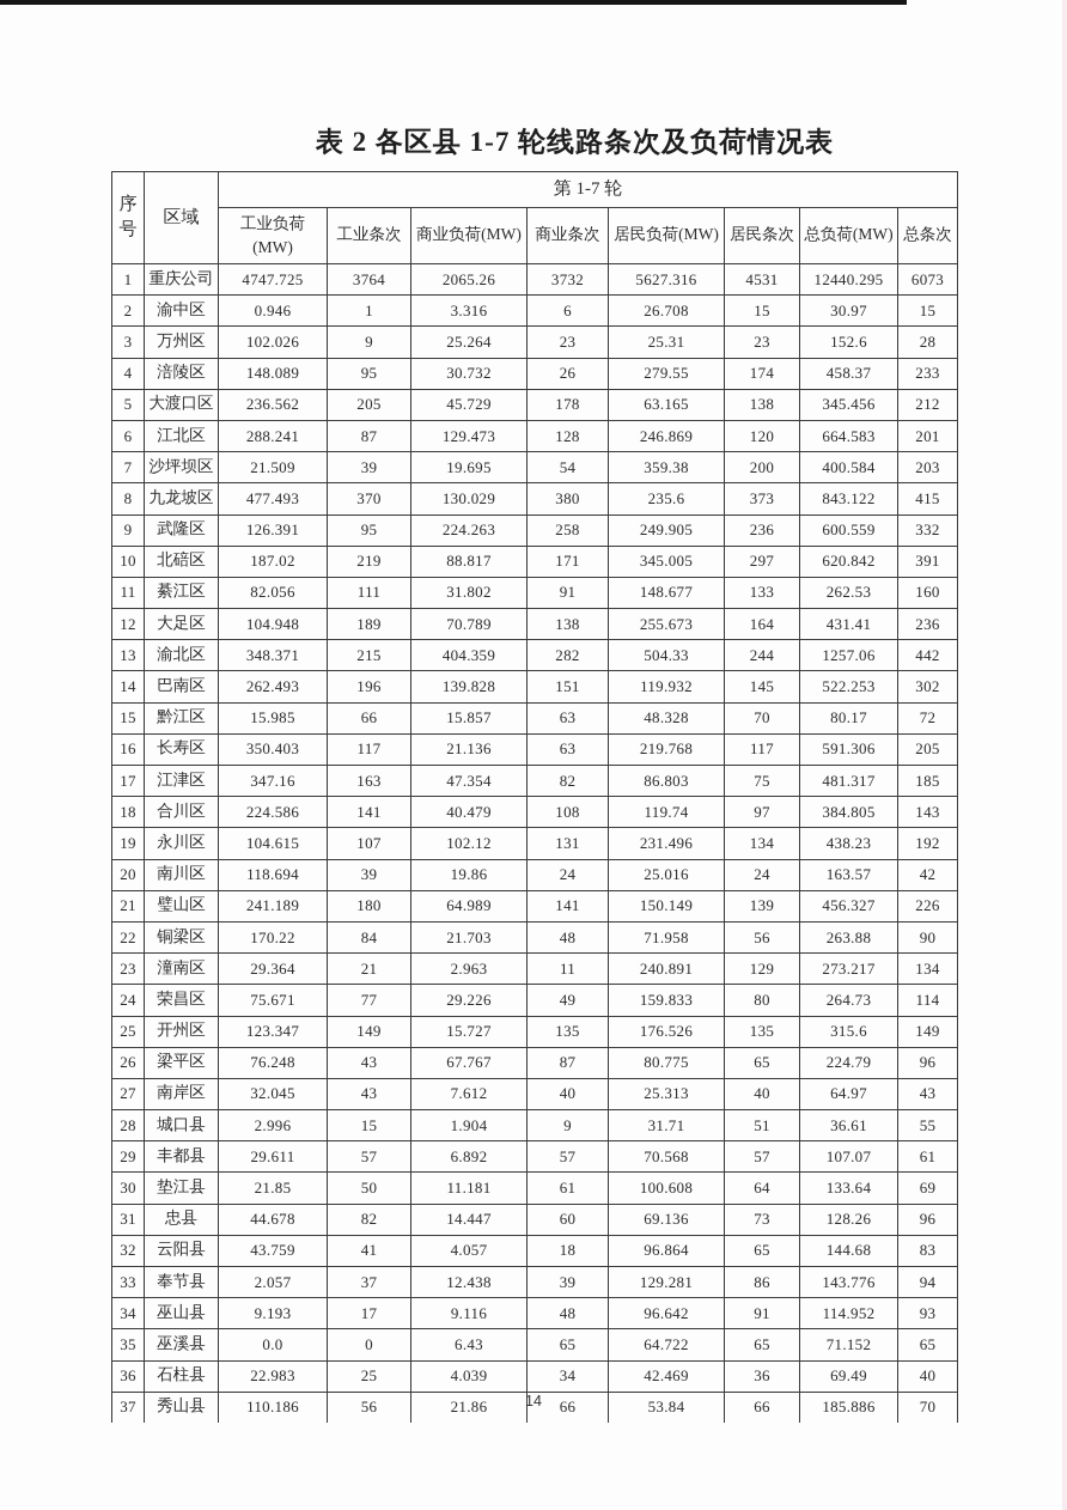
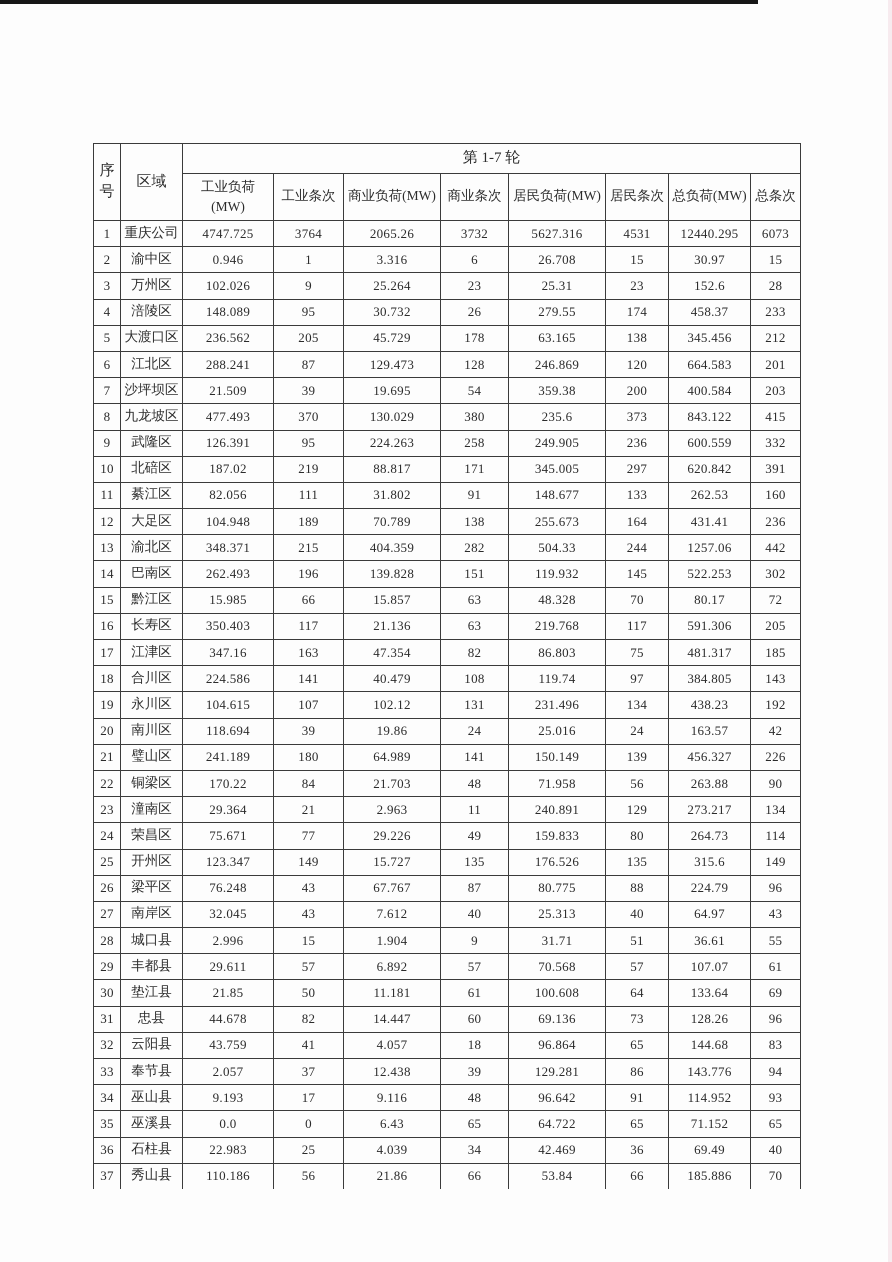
- 表 2 各区县 1-7 轮线路条次及负荷情况表
  序号	区域	第 1-7 轮
  工业负荷 (MW)	工业条次	商业负荷(MW)	商业条次	居民负荷(MW)	居民条次	总负荷(MW)	总条次
  1	重庆公司	4747.725	3764	2065.26	3732	5627.316	4531	12440.295	6073
  2	渝中区	0.946	1	3.316	6	26.708	15	30.97	15
  3	万州区	102.026	9	25.264	23	25.31	23	152.6	28
  4	涪陵区	148.089	95	30.732	26	279.55	174	458.37	233
  5	大渡口区	236.562	205	45.729	178	63.165	138	345.456	212
  6	江北区	288.241	87	129.473	128	246.869	120	664.583	201
  7	沙坪坝区	21.509	39	19.695	54	359.38	200	400.584	203
  8	九龙坡区	477.493	370	130.029	380	235.6	373	843.122	415
  9	武隆区	126.391	95	224.263	258	249.905	236	600.559	332
  10	北碚区	187.02	219	88.817	171	345.005	297	620.842	391
  11	綦江区	82.056	111	31.802	91	148.677	133	262.53	160
  12	大足区	104.948	189	70.789	138	255.673	164	431.41	236
  13	渝北区	348.371	215	404.359	282	504.33	244	1257.06	442
  14	巴南区	262.493	196	139.828	151	119.932	145	522.253	302
  15	黔江区	15.985	66	15.857	63	48.328	70	80.17	72
  16	长寿区	350.403	117	21.136	63	219.768	117	591.306	205
  17	江津区	347.16	163	47.354	82	86.803	75	481.317	185
  18	合川区	224.586	141	40.479	108	119.74	97	384.805	143
  19	永川区	104.615	107	102.12	131	231.496	134	438.23	192
  20	南川区	118.694	39	19.86	24	25.016	24	163.57	42
  21	璧山区	241.189	180	64.989	141	150.149	139	456.327	226
  22	铜梁区	170.22	84	21.703	48	71.958	56	263.88	90
  23	潼南区	29.364	21	2.963	11	240.891	129	273.217	134
  24	荣昌区	75.671	77	29.226	49	159.833	80	264.73	114
  25	开州区	123.347	149	15.727	135	176.526	135	315.6	149
- 26	梁平区	76.248	43	67.767	87	80.775	65	224.79	96
+ 26	梁平区	76.248	43	67.767	87	80.775	88	224.79	96
  27	南岸区	32.045	43	7.612	40	25.313	40	64.97	43
  28	城口县	2.996	15	1.904	9	31.71	51	36.61	55
  29	丰都县	29.611	57	6.892	57	70.568	57	107.07	61
  30	垫江县	21.85	50	11.181	61	100.608	64	133.64	69
  31	忠县	44.678	82	14.447	60	69.136	73	128.26	96
  32	云阳县	43.759	41	4.057	18	96.864	65	144.68	83
  33	奉节县	2.057	37	12.438	39	129.281	86	143.776	94
  34	巫山县	9.193	17	9.116	48	96.642	91	114.952	93
  35	巫溪县	0.0	0	6.43	65	64.722	65	71.152	65
  36	石柱县	22.983	25	4.039	34	42.469	36	69.49	40
  37	秀山县	110.186	56	21.86	66	53.84	66	185.886	70
- 14
